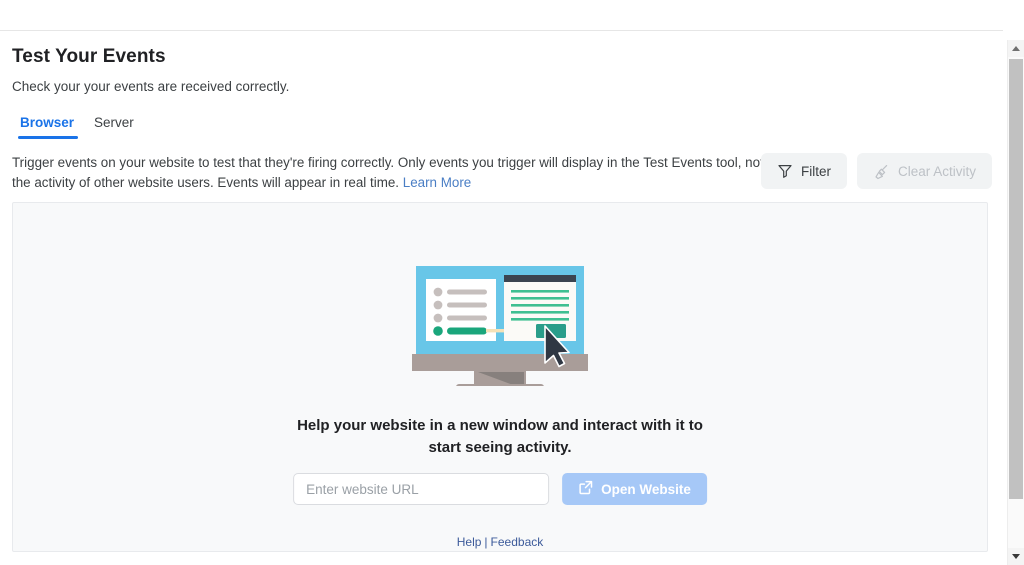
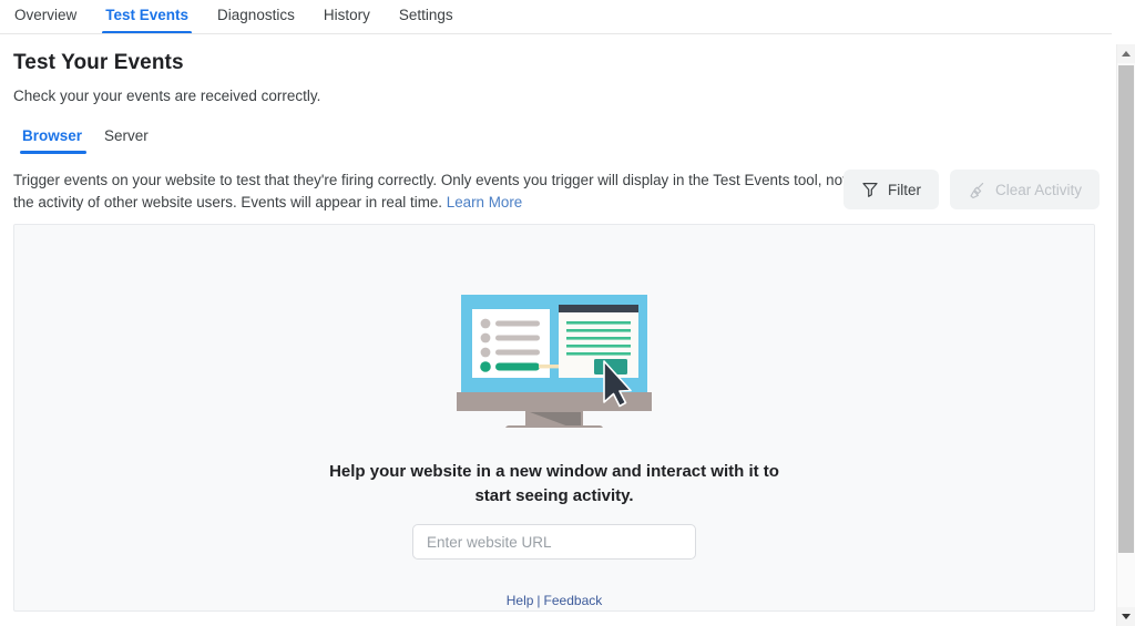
+ Overview
+ Test Events
+ Diagnostics
+ History
+ Settings
  Test Your Events
  Check your your events are received correctly.
  Browser
  Server
  Trigger events on your website to test that they're firing correctly. Only events you trigger will display in the Test Events tool, no the activity of other website users. Events will appear in real time. Learn More
  Filter
  Clear Activity
  Help your website in a new window and interact with it to start seeing activity.
  Enter website URL
- Open Website
  Help | Feedback
